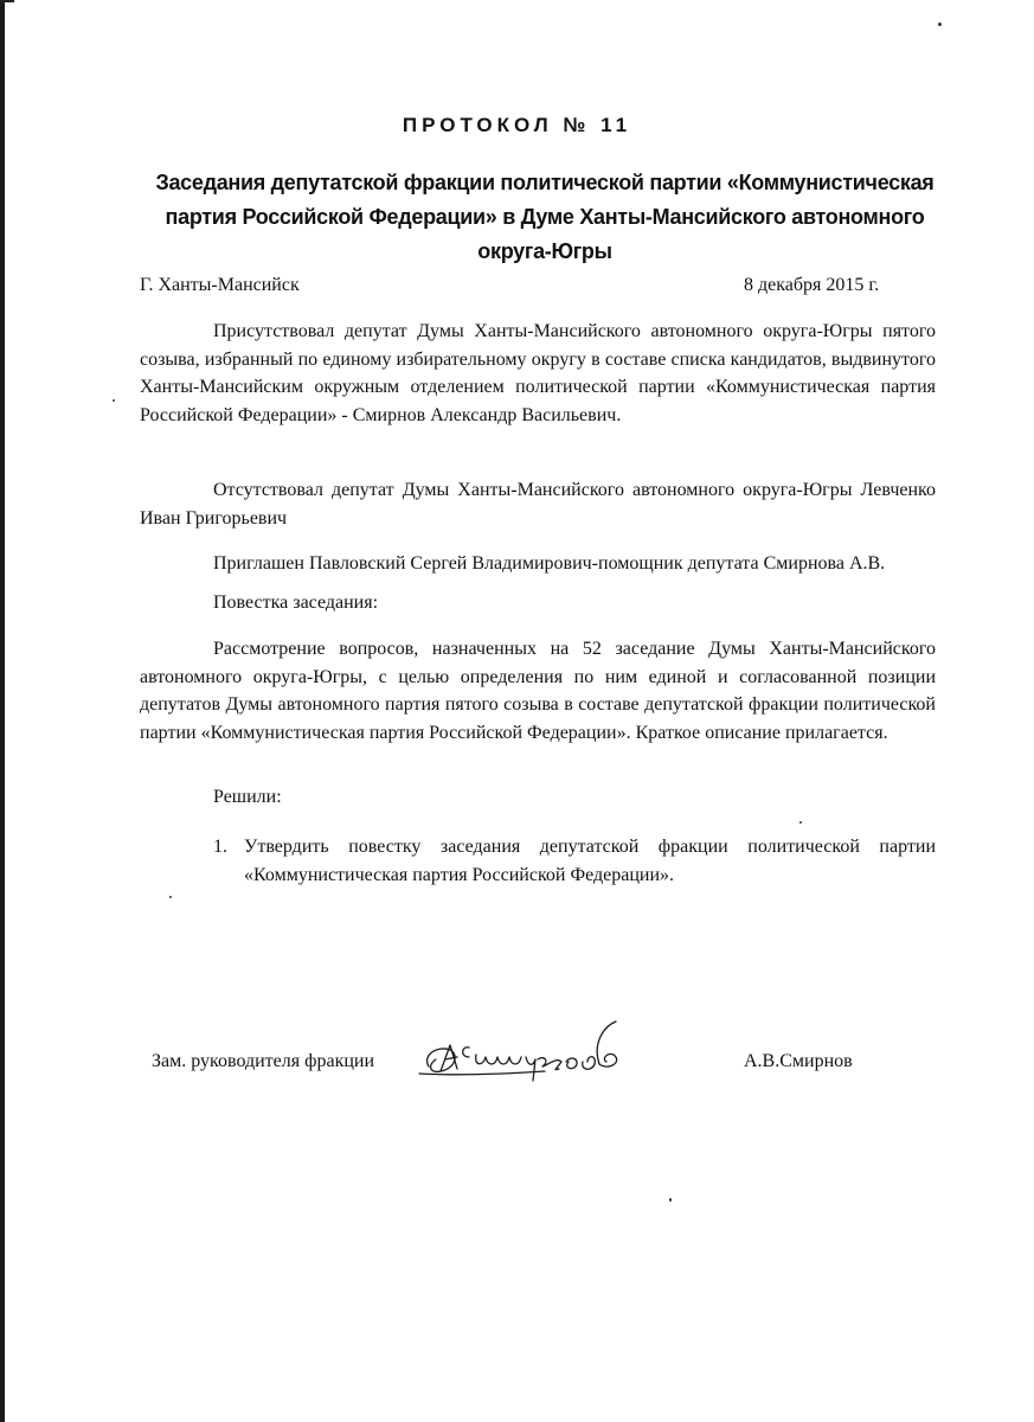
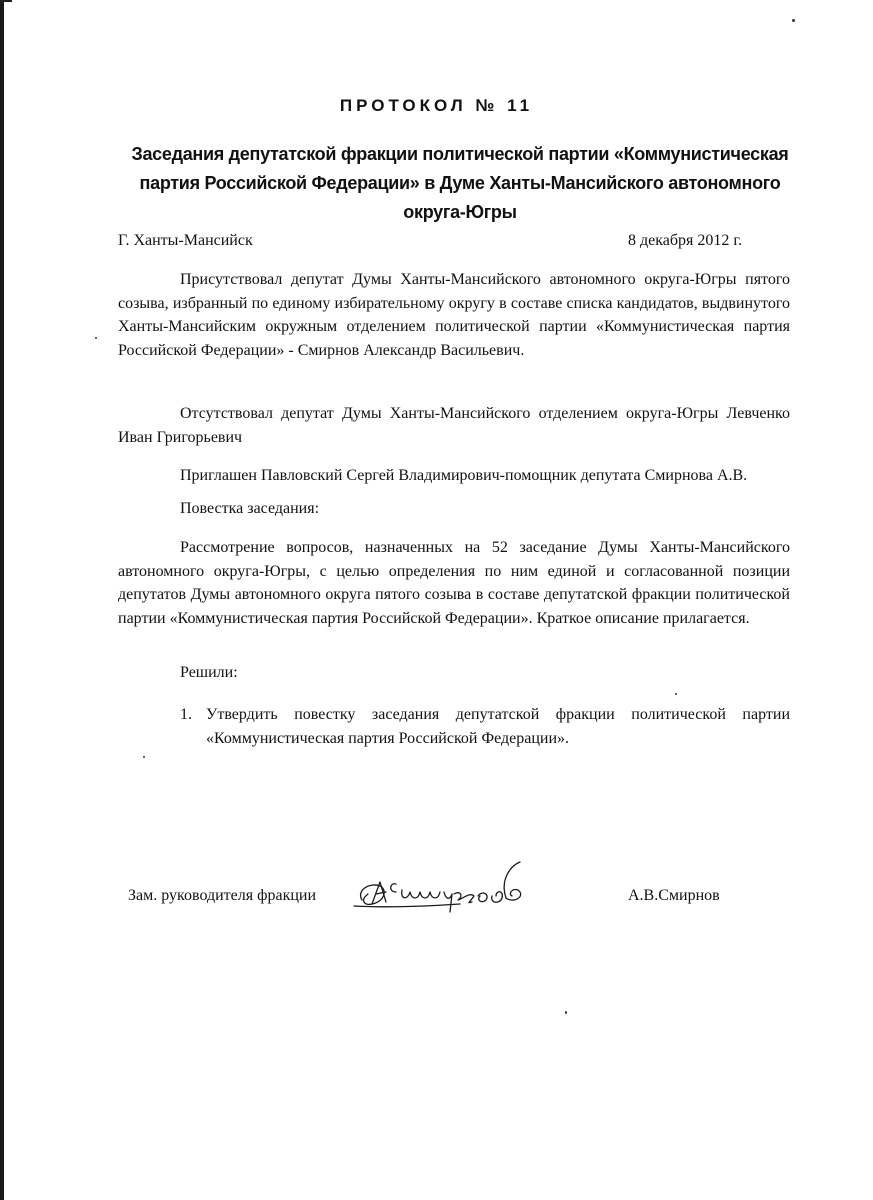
  ПРОТОКОЛ № 11
  Заседания депутатской фракции политической партии «Коммунистическая партия Российской Федерации» в Думе Ханты-Мансийского автономного округа-Югры
  Г. Ханты-Мансийск
- 8 декабря 2015 г.
+ 8 декабря 2012 г.
  Присутствовал депутат Думы Ханты-Мансийского автономного округа-Югры пятого созыва, избранный по единому избирательному округу в составе списка кандидатов, выдвинутого Ханты-Мансийским окружным отделением политической партии «Коммунистическая партия Российской Федерации» - Смирнов Александр Васильевич.
- Отсутствовал депутат Думы Ханты-Мансийского автономного округа-Югры Левченко Иван Григорьевич
+ Отсутствовал депутат Думы Ханты-Мансийского отделением округа-Югры Левченко Иван Григорьевич
  Приглашен Павловский Сергей Владимирович-помощник депутата Смирнова А.В.
  Повестка заседания:
- Рассмотрение вопросов, назначенных на 52 заседание Думы Ханты-Мансийского автономного округа-Югры, с целью определения по ним единой и согласованной позиции депутатов Думы автономного партия пятого созыва в составе депутатской фракции политической партии «Коммунистическая партия Российской Федерации». Краткое описание прилагается.
+ Рассмотрение вопросов, назначенных на 52 заседание Думы Ханты-Мансийского автономного округа-Югры, с целью определения по ним единой и согласованной позиции депутатов Думы автономного округа пятого созыва в составе депутатской фракции политической партии «Коммунистическая партия Российской Федерации». Краткое описание прилагается.
  Решили:
  1.
  Утвердить повестку заседания депутатской фракции политической партии «Коммунистическая партия Российской Федерации».
  Зам. руководителя фракции
  А.В.Смирнов
